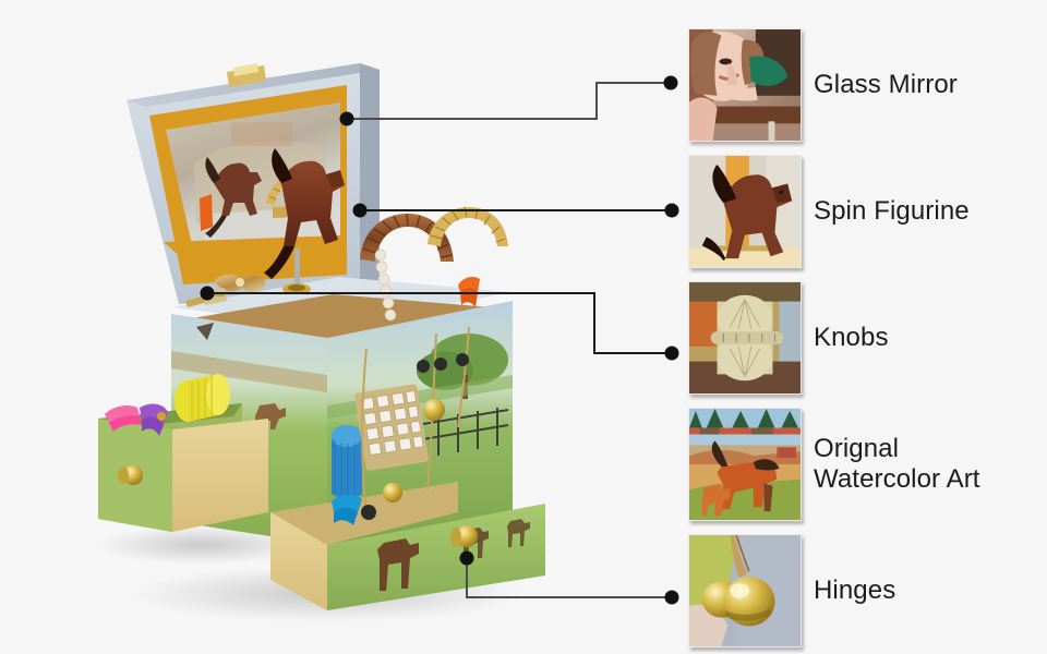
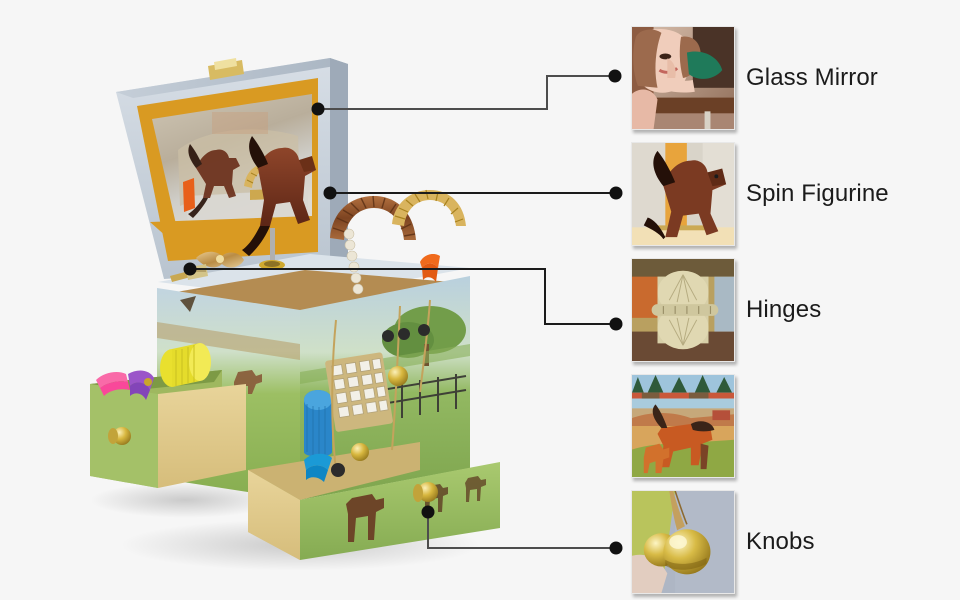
  Glass Mirror
  Spin Figurine
- Knobs
+ Hinges
- Orignal
- Watercolor Art
- Hinges
+ Knobs
